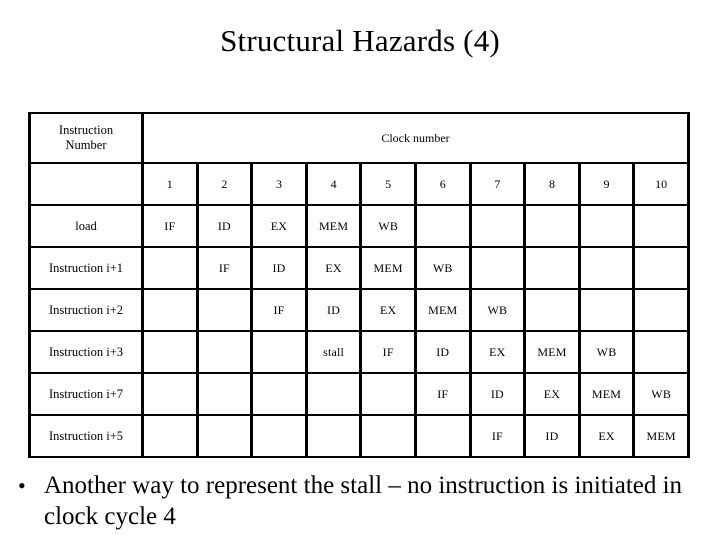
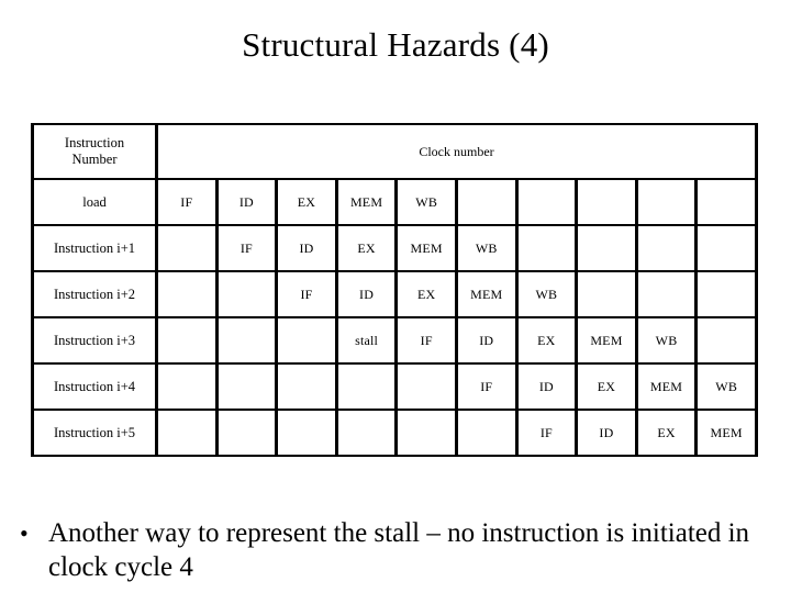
  Structural Hazards (4)
  Instruction Number	Clock number
- 	1	2	3	4	5	6	7	8	9	10
  load	IF	ID	EX	MEM	WB
  Instruction i+1		IF	ID	EX	MEM	WB
  Instruction i+2			IF	ID	EX	MEM	WB
  Instruction i+3				stall	IF	ID	EX	MEM	WB
- Instruction i+7						IF	ID	EX	MEM	WB
+ Instruction i+4						IF	ID	EX	MEM	WB
  Instruction i+5							IF	ID	EX	MEM
  •
  Another way to represent the stall – no instruction is initiated in clock cycle 4
